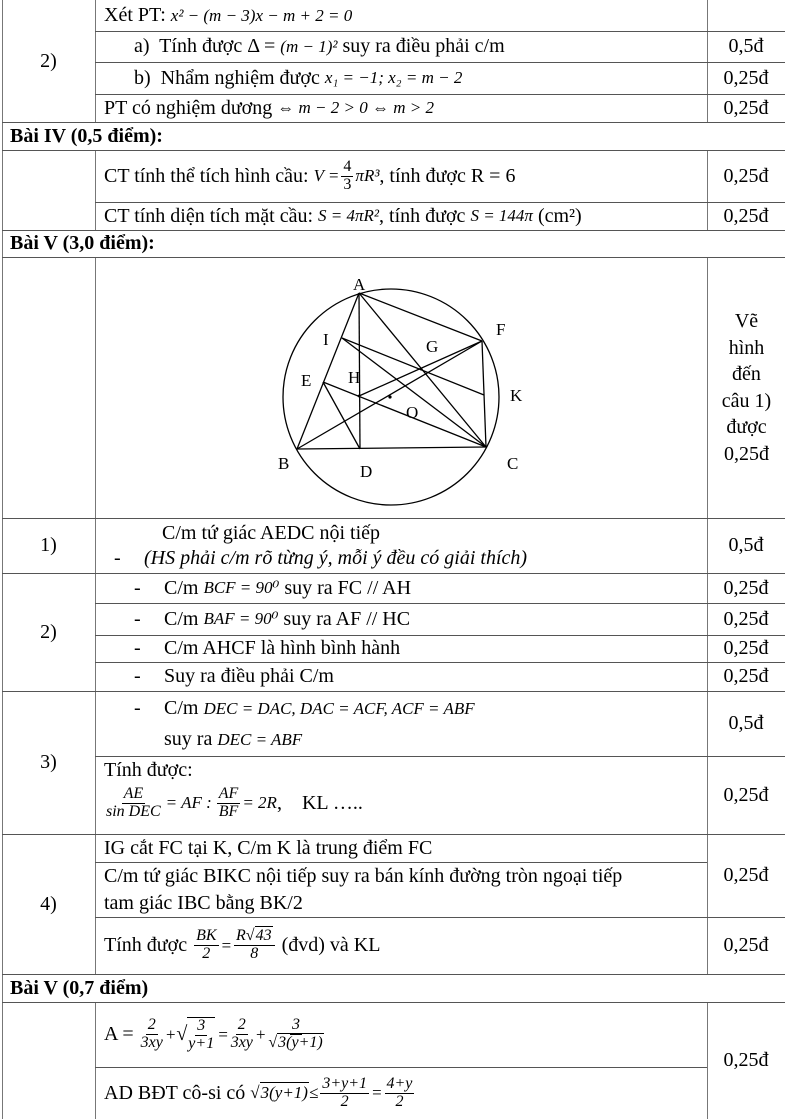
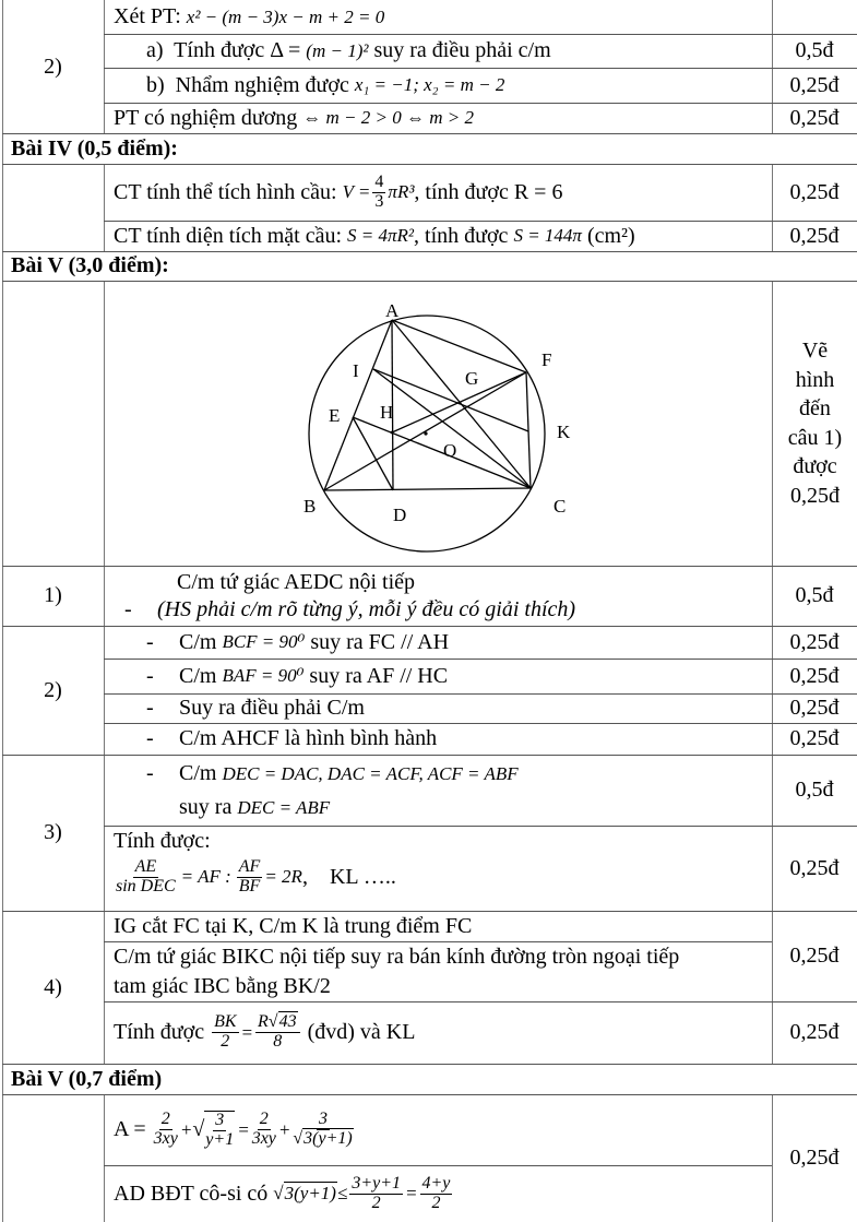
  2)
  Xét PT:
  x² − (m − 3)x − m + 2 = 0
  a) Tính được Δ =
  (m − 1)²
  suy ra điều phải c/m
  0,5đ
  b) Nhẩm nghiệm được
  x₁ = −1; x₂ = m − 2
  0,25đ
  PT có nghiệm dương
  ⇔ m − 2 > 0 ⇔ m > 2
  0,25đ
  Bài IV (0,5 điểm):
  CT tính thể tích hình cầu:
  V =
  4
  3
  πR³
  , tính được R = 6
  0,25đ
  CT tính diện tích mặt cầu:
  S = 4πR²
  , tính được
  S = 144π
  (cm²)
  0,25đ
  Bài V (3,0 điểm):
  A
  I
  G
  F
  E
  H
  K
  O
  B
  D
  C
  Vẽ
  hình
  đến
  câu 1)
  được
  0,25đ
  1)
  C/m tứ giác AEDC nội tiếp
  - (HS phải c/m rõ từng ý, mỗi ý đều có giải thích)
  0,5đ
  2)
  -
  C/m
  BCF = 90⁰
  suy ra FC // AH
  0,25đ
  -
  C/m
  BAF = 90⁰
  suy ra AF // HC
  0,25đ
  -
- C/m AHCF là hình bình hành
+ Suy ra điều phải C/m
  0,25đ
  -
- Suy ra điều phải C/m
+ C/m AHCF là hình bình hành
  0,25đ
  3)
  - C/m DEC = DAC, DAC = ACF, ACF = ABF
  suy ra DEC = ABF
  0,5đ
  Tính được:
  AE
  sin DEC
  = AF :
  AF
  BF
  = 2R
  , KL …..
  0,25đ
  4)
  IG cắt FC tại K, C/m K là trung điểm FC
  C/m tứ giác BIKC nội tiếp suy ra bán kính đường tròn ngoại tiếp
  tam giác IBC bằng BK/2
  0,25đ
  Tính được
  BK
  2
  =
  R√43
  8
  (đvd) và KL
  0,25đ
  Bài V (0,7 điểm)
  A =
  2
  3xy
  +
  √
  3
  y+1
  =
  2
  3xy
  +
  3
  √3(y+1)
  AD BĐT cô-si có
  √3(y+1)
  ≤
  3+y+1
  2
  =
  4+y
  2
  0,25đ
